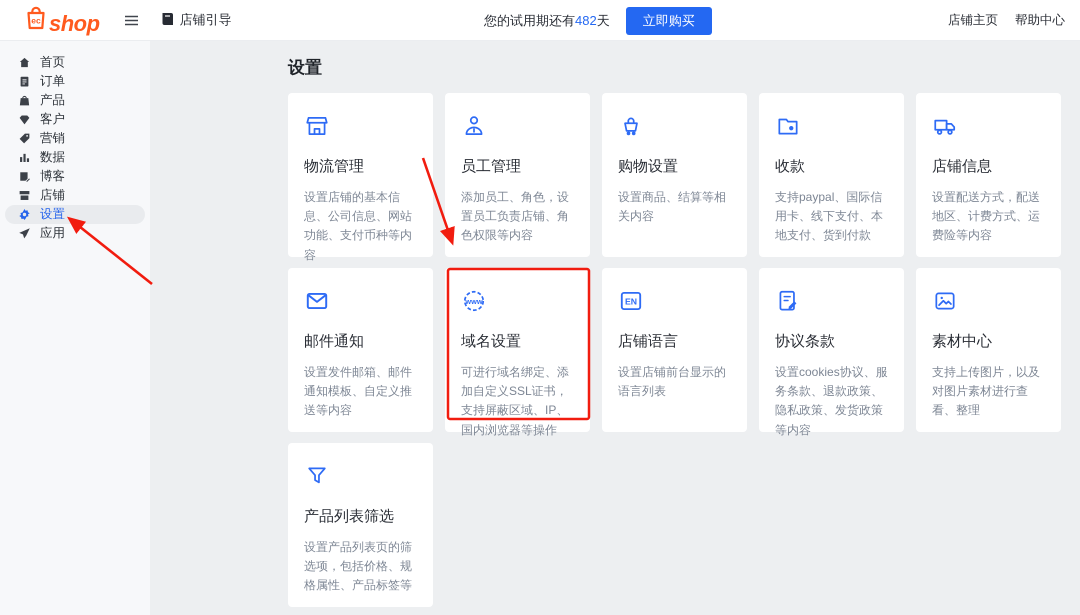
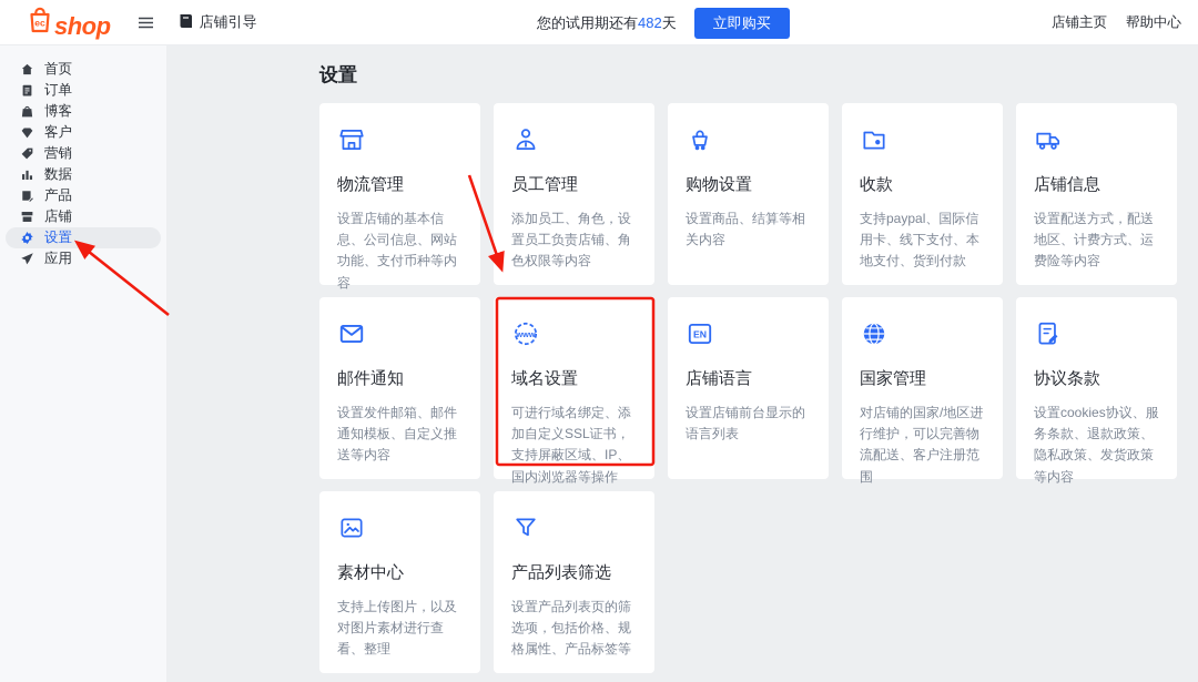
  ec
  shop
  店铺引导
  您的试用期还有482天
  立即购买
  店铺主页
  帮助中心
  首页
  订单
- 产品
+ 博客
  客户
  营销
  数据
- 博客
+ 产品
  店铺
  设置
  应用
  设置
  物流管理
  设置店铺的基本信息、公司信息、网站功能、支付币种等内容
  员工管理
  添加员工、角色，设置员工负责店铺、角色权限等内容
  购物设置
  设置商品、结算等相关内容
  收款
  支持paypal、国际信用卡、线下支付、本地支付、货到付款
  店铺信息
  设置配送方式，配送地区、计费方式、运费险等内容
  邮件通知
  设置发件邮箱、邮件通知模板、自定义推送等内容
  www
  域名设置
  可进行域名绑定、添加自定义SSL证书，支持屏蔽区域、IP、国内浏览器等操作
  EN
  店铺语言
  设置店铺前台显示的语言列表
+ 国家管理
+ 对店铺的国家/地区进行维护，可以完善物流配送、客户注册范围
  协议条款
  设置cookies协议、服务条款、退款政策、隐私政策、发货政策等内容
  素材中心
  支持上传图片，以及对图片素材进行查看、整理
  产品列表筛选
  设置产品列表页的筛选项，包括价格、规格属性、产品标签等
